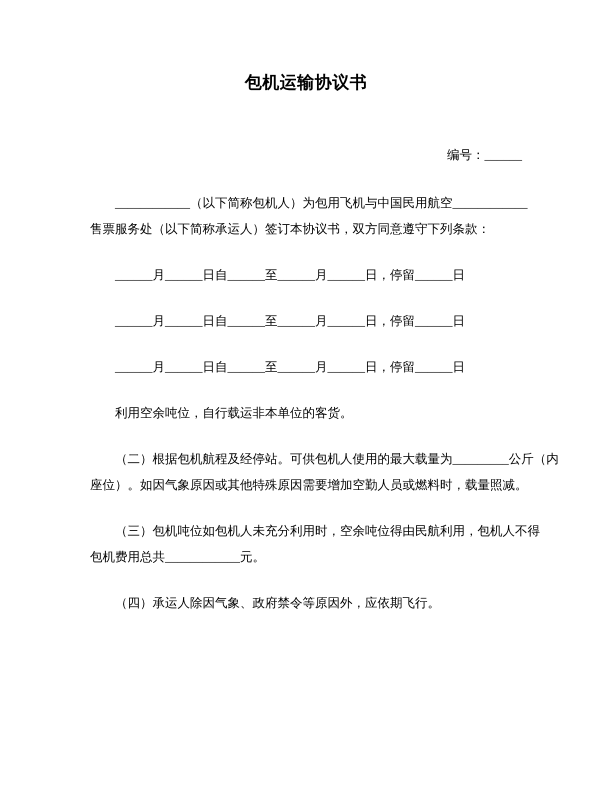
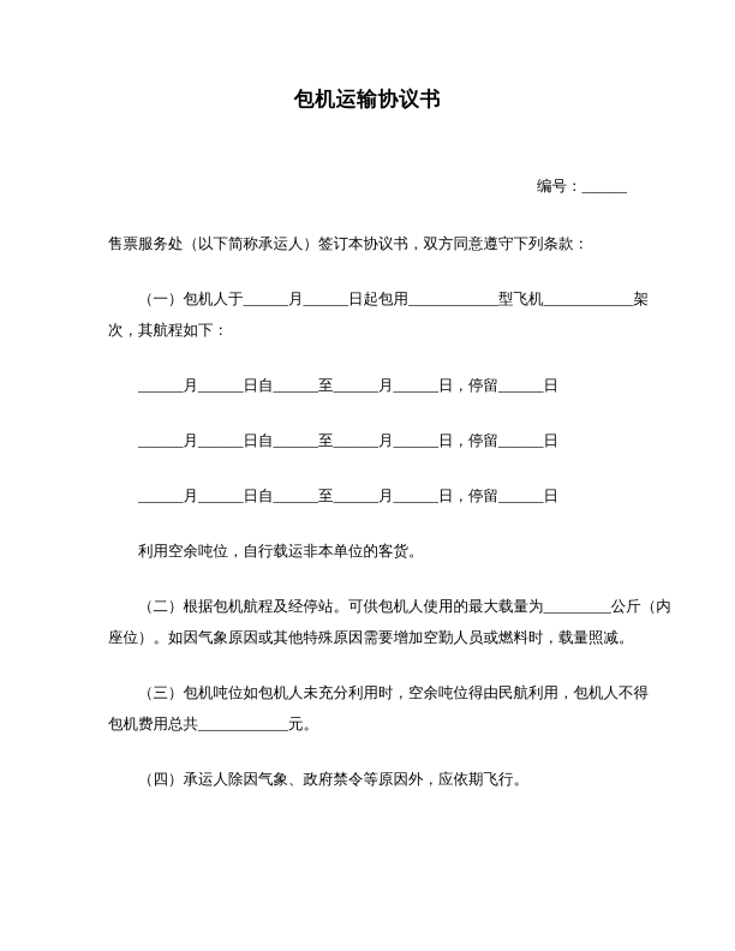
  包机运输协议书
  编号：______
- ____________（以下简称包机人）为包用飞机与中国民用航空____________
  售票服务处（以下简称承运人）签订本协议书，双方同意遵守下列条款：
+ （一）包机人于______月______日起包用____________型飞机____________架
+ 次，其航程如下：
  ______月______日自______至______月______日，停留______日
  ______月______日自______至______月______日，停留______日
  ______月______日自______至______月______日，停留______日
  利用空余吨位，自行载运非本单位的客货。
  （二）根据包机航程及经停站。可供包机人使用的最大载量为_________公斤（内
  座位）。如因气象原因或其他特殊原因需要增加空勤人员或燃料时，载量照减。
  （三）包机吨位如包机人未充分利用时，空余吨位得由民航利用，包机人不得
  包机费用总共____________元。
  （四）承运人除因气象、政府禁令等原因外，应依期飞行。
